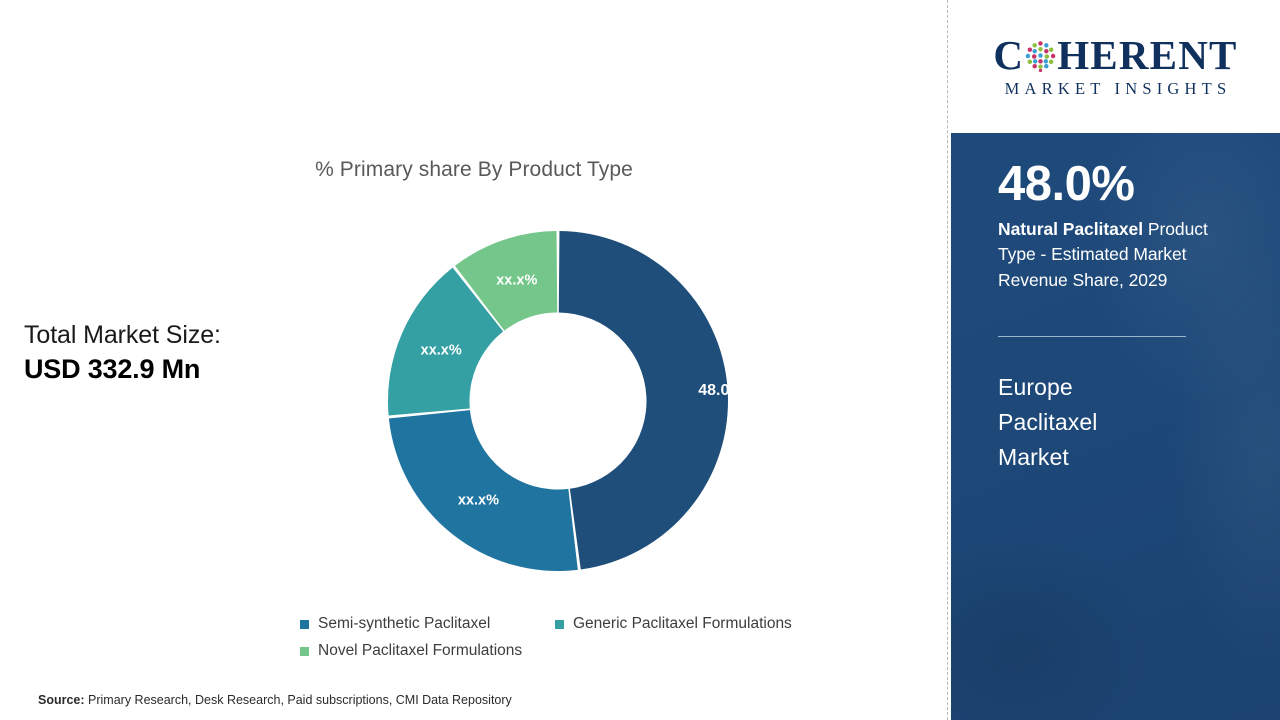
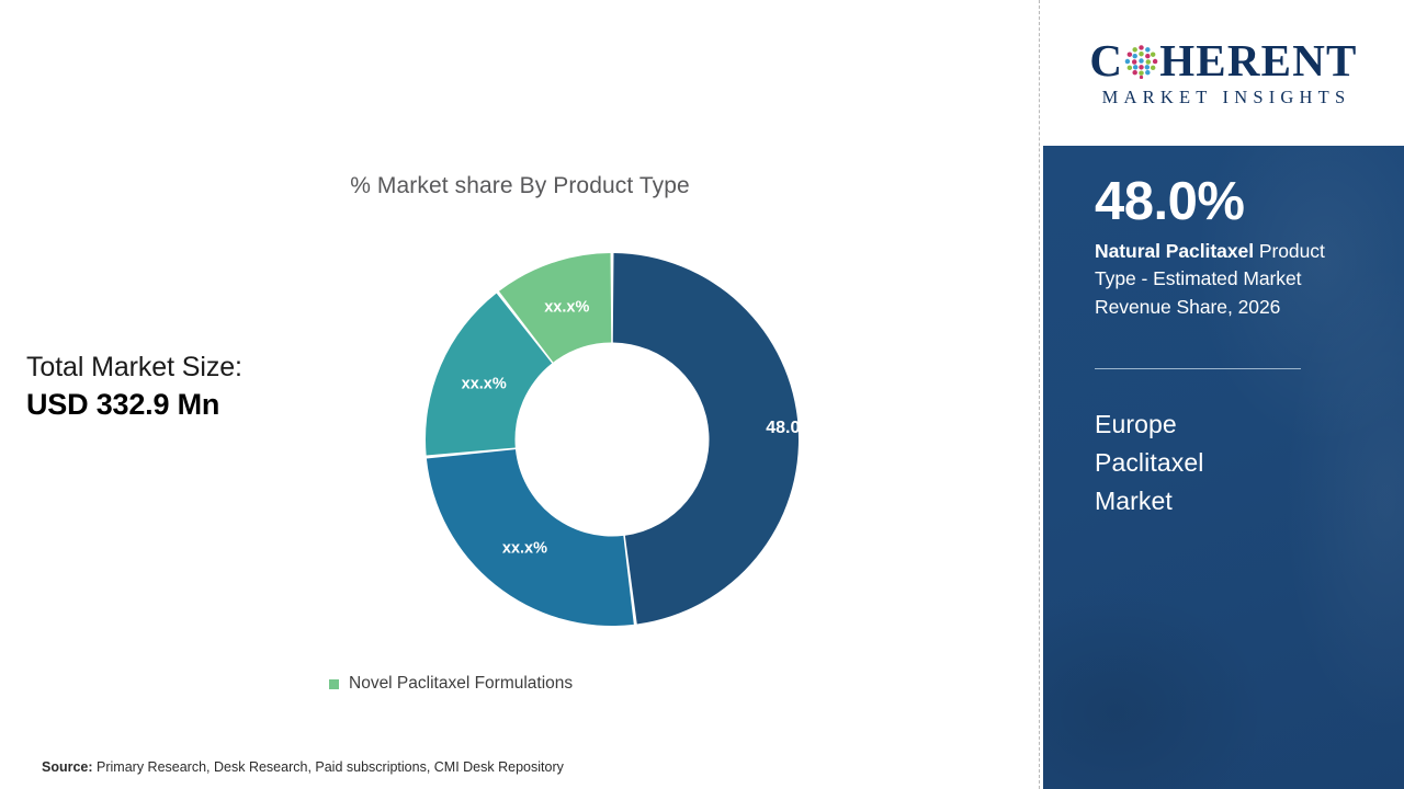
- % Primary share By Product Type
+ % Market share By Product Type
  Total Market Size:
  USD 332.9 Mn
  48.0
  xx.x%
  xx.x%
  xx.x%
- Semi-synthetic Paclitaxel
- Generic Paclitaxel Formulations
  Novel Paclitaxel Formulations
- Source: Primary Research, Desk Research, Paid subscriptions, CMI Data Repository
+ Source: Primary Research, Desk Research, Paid subscriptions, CMI Desk Repository
  C
  HERENT
  MARKET INSIGHTS
  48.0%
- Natural Paclitaxel Product Type - Estimated Market Revenue Share, 2029
+ Natural Paclitaxel Product Type - Estimated Market Revenue Share, 2026
  Europe
  Paclitaxel
  Market
